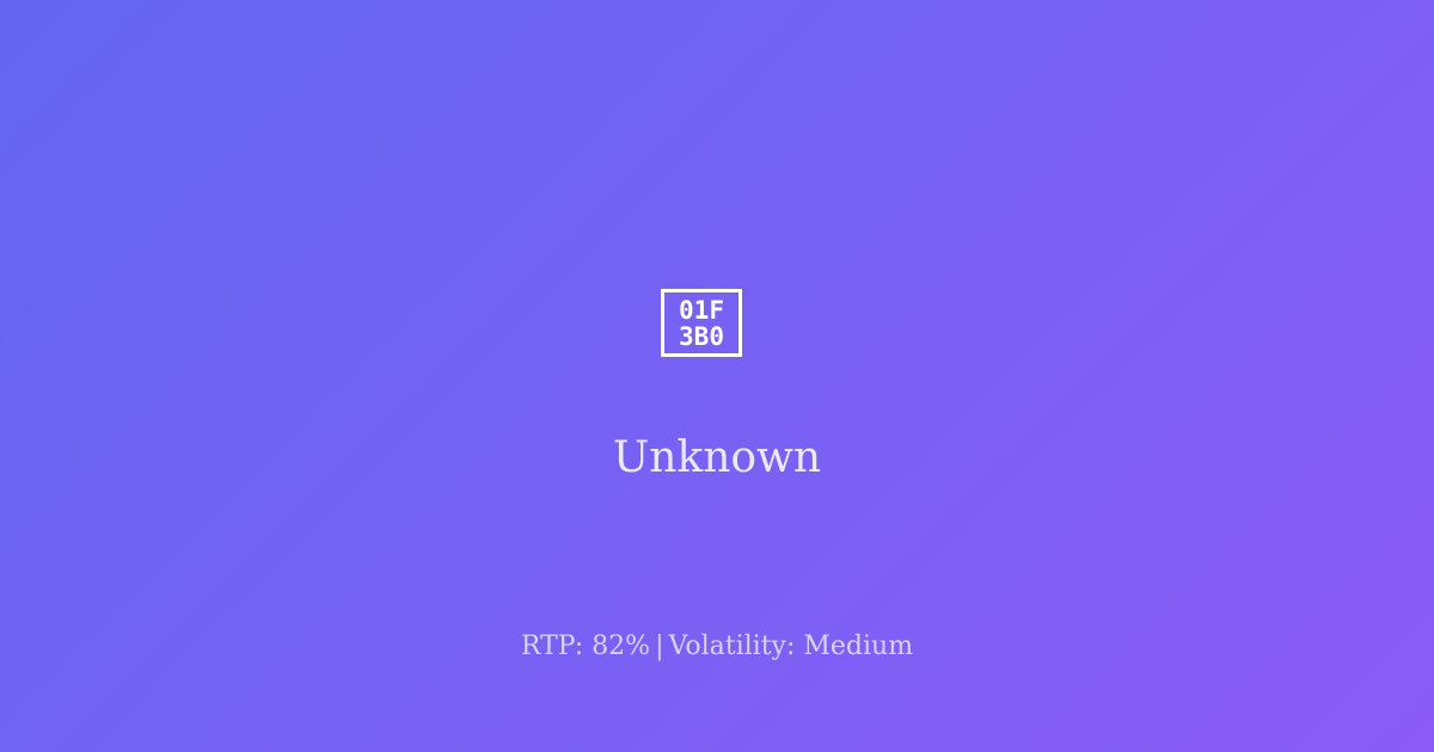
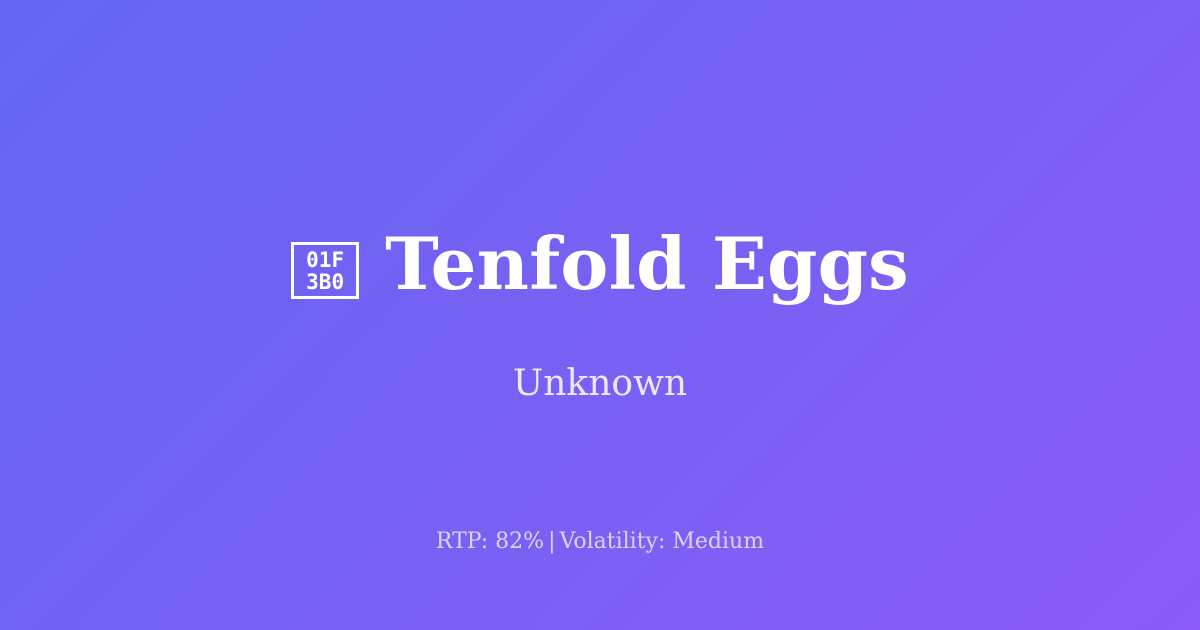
  01F
  3B0
+ Tenfold Eggs
  Unknown
  RTP: 82% | Volatility: Medium
